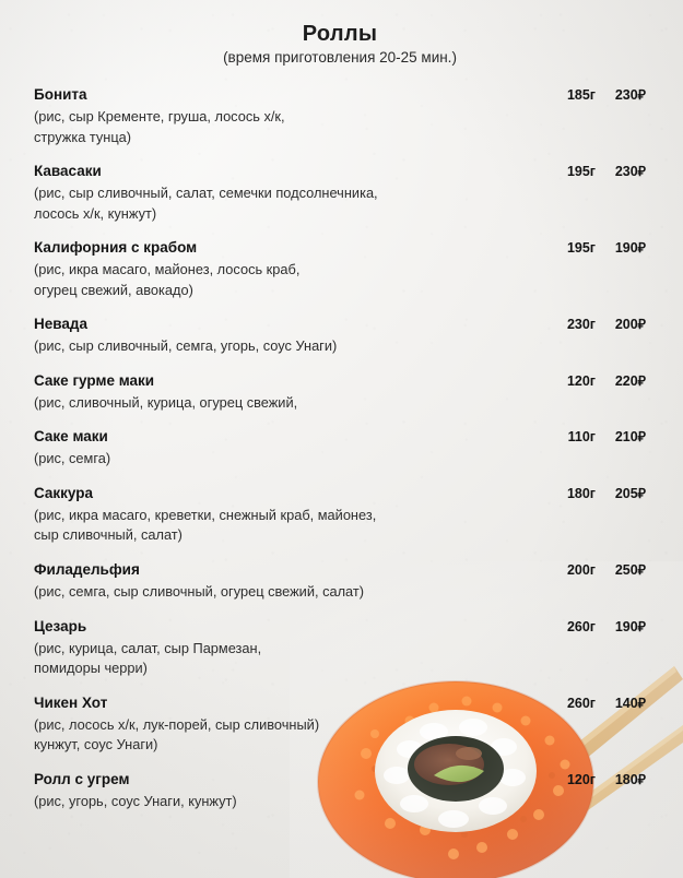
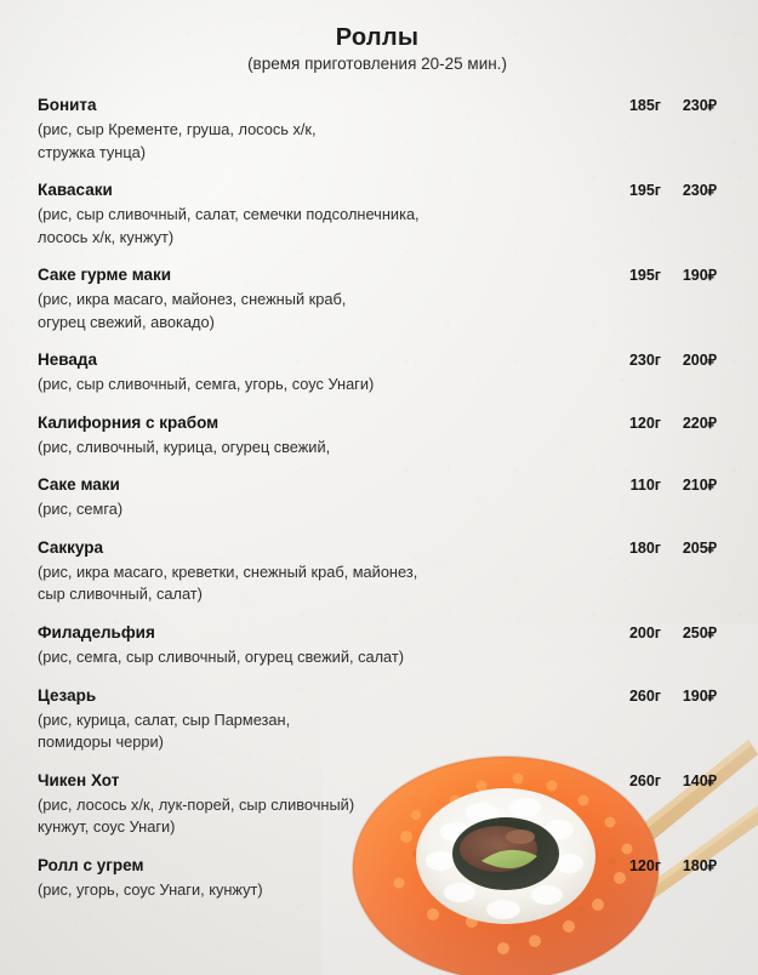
  Роллы
  (время приготовления 20-25 мин.)
  Бонита
  185г
  230₽
  (рис, сыр Кременте, груша, лосось х/к,
  стружка тунца)
  Кавасаки
  195г
  230₽
  (рис, сыр сливочный, салат, семечки подсолнечника,
  лосось х/к, кунжут)
- Калифорния с крабом
+ Саке гурме маки
  195г
  190₽
- (рис, икра масаго, майонез, лосось краб,
+ (рис, икра масаго, майонез, снежный краб,
  огурец свежий, авокадо)
  Невада
  230г
  200₽
  (рис, сыр сливочный, семга, угорь, соус Унаги)
- Саке гурме маки
+ Калифорния с крабом
  120г
  220₽
  (рис, сливочный, курица, огурец свежий,
  Саке маки
  110г
  210₽
  (рис, семга)
  Саккура
  180г
  205₽
  (рис, икра масаго, креветки, снежный краб, майонез,
  сыр сливочный, салат)
  Филадельфия
  200г
  250₽
  (рис, семга, сыр сливочный, огурец свежий, салат)
  Цезарь
  260г
  190₽
  (рис, курица, салат, сыр Пармезан,
  помидоры черри)
  Чикен Хот
  260г
  140₽
  (рис, лосось х/к, лук-порей, сыр сливочный)
  кунжут, соус Унаги)
  Ролл с угрем
  120г
  180₽
  (рис, угорь, соус Унаги, кунжут)
